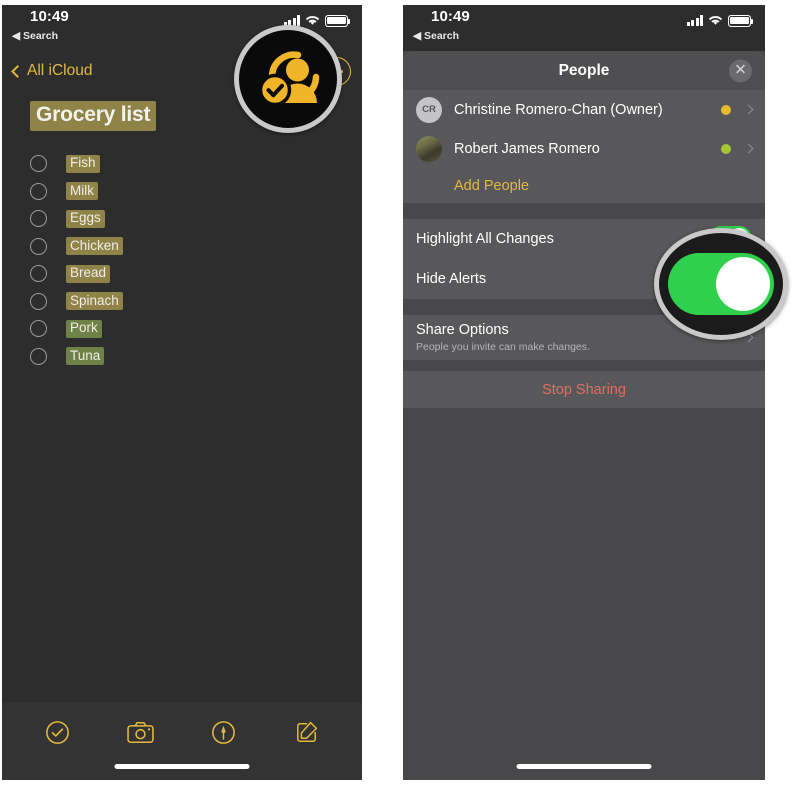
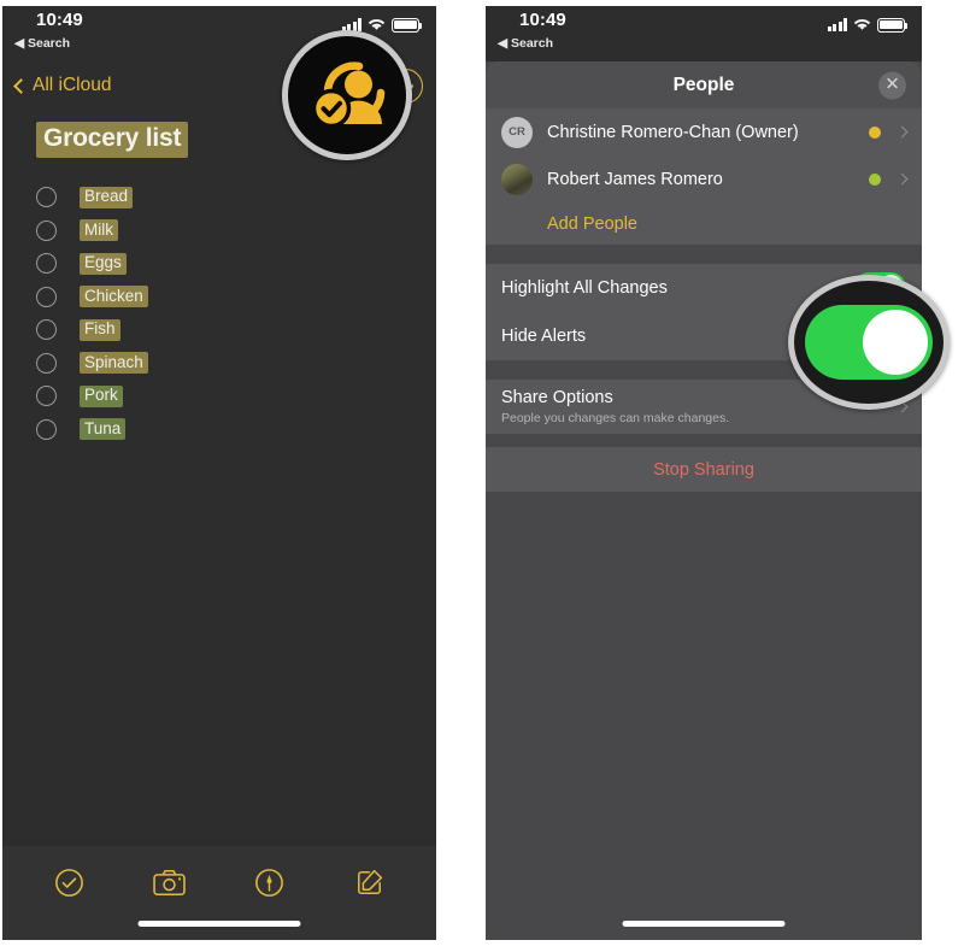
  10:49
  ◀ Search
  All iCloud
  Grocery list
- Fish
+ Bread
  Milk
  Eggs
  Chicken
- Bread
+ Fish
  Spinach
  Pork
  Tuna
  10:49
  ◀ Search
  People
  ✕
  CR
  Christine Romero-Chan (Owner)
  Robert James Romero
  Add People
  Highlight All Changes
  Hide Alerts
  Share Options
- People you invite can make changes.
+ People you changes can make changes.
  Stop Sharing
